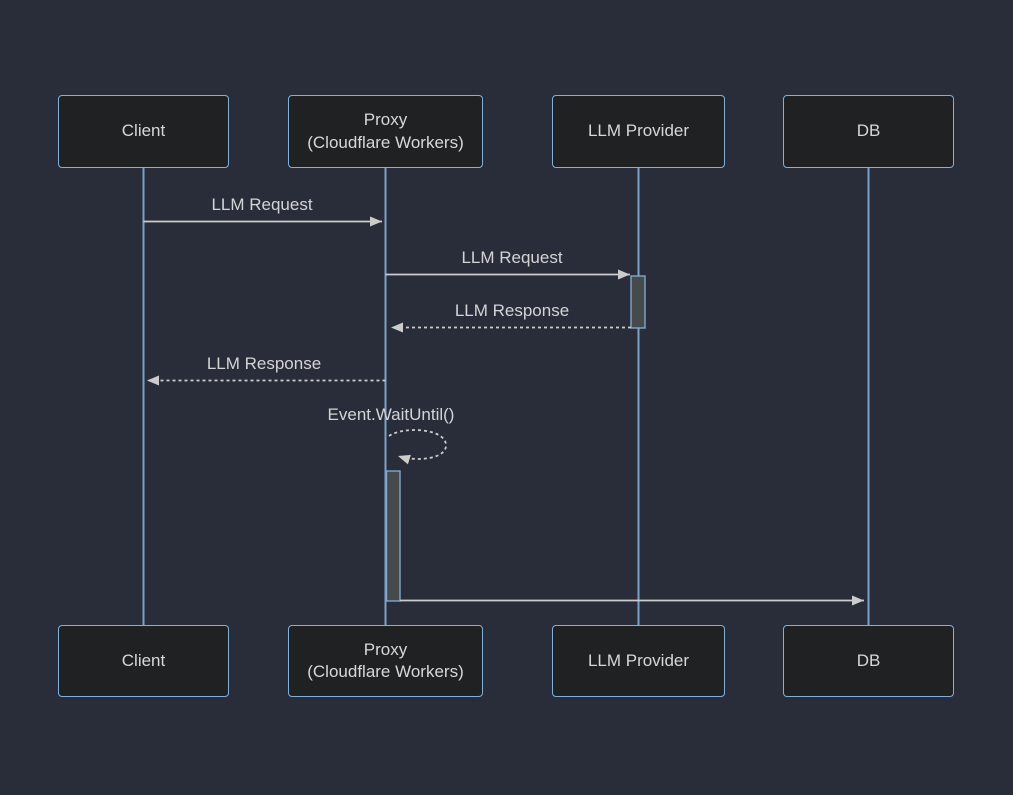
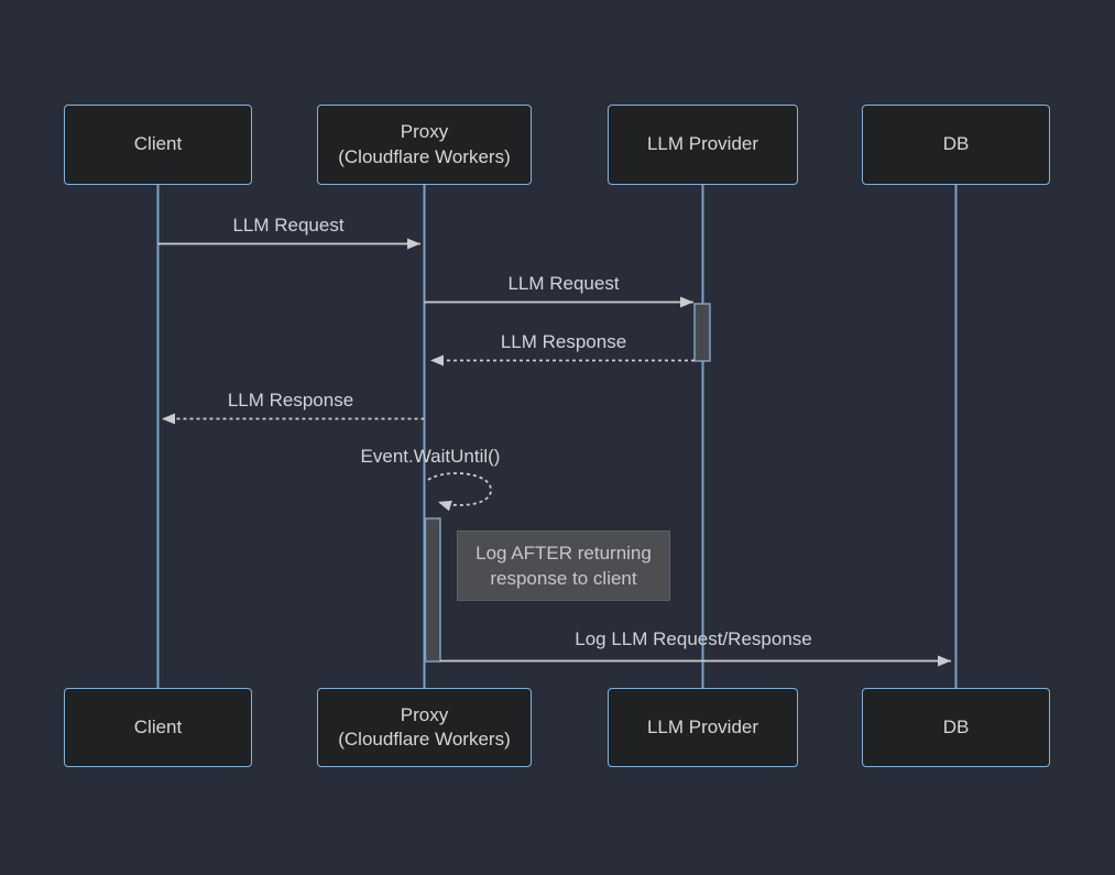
  Client
  Proxy
  (Cloudflare Workers)
  LLM Provider
  DB
  Client
  Proxy
  (Cloudflare Workers)
  LLM Provider
  DB
  LLM Request
  LLM Request
  LLM Response
  LLM Response
  Event.WaitUntil()
+ Log LLM Request/Response
+ Log AFTER returning
+ response to client
